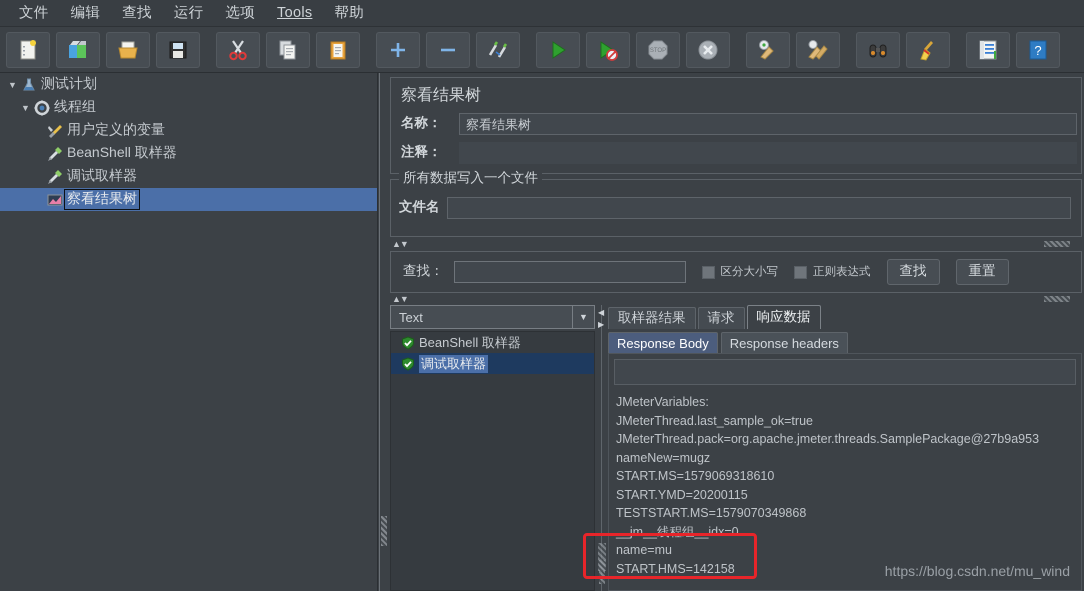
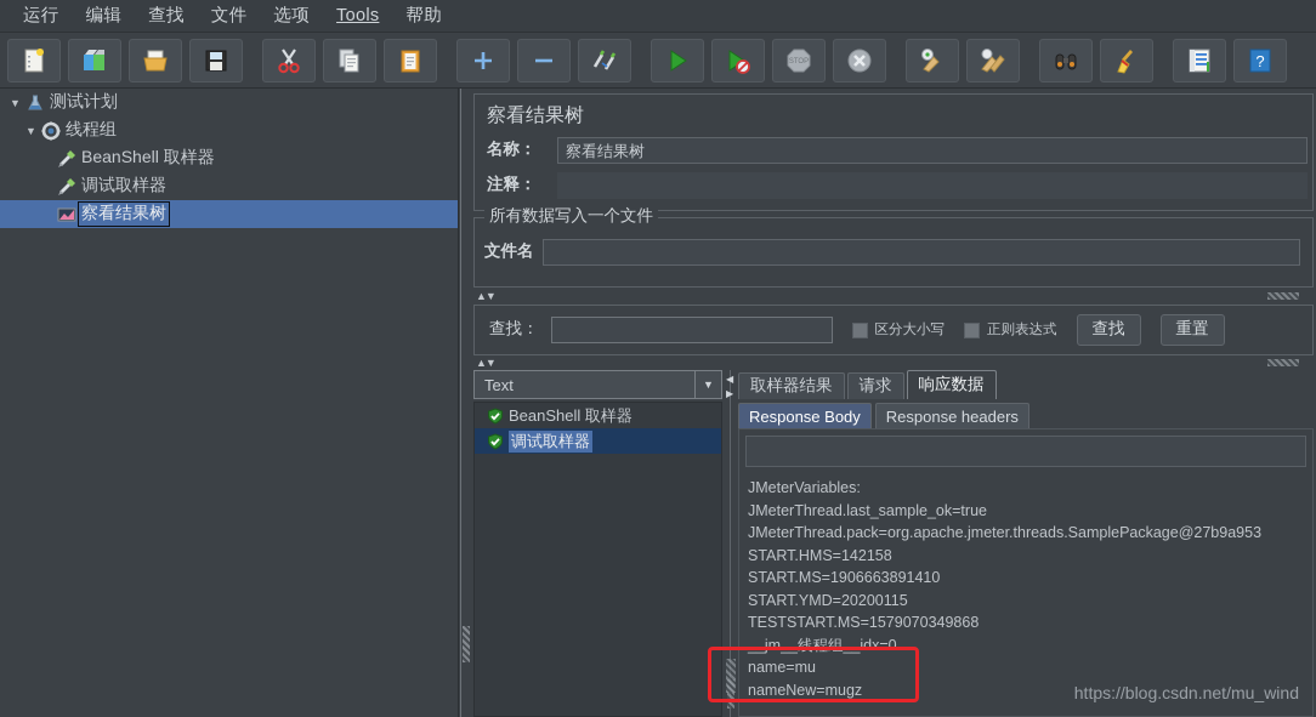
- 文件
+ 运行
  编辑
  查找
- 运行
+ 文件
  选项
  Tools
  帮助
  ?
  ▼
  测试计划
  ▼
  线程组
- 用户定义的变量
  BeanShell 取样器
  调试取样器
  察看结果树
  察看结果树
  名称：
  察看结果树
  注释：
  所有数据写入一个文件
  文件名
  ▲▼
  查找：
  区分大小写
  正则表达式
  查找
  重置
  ▲▼
  Text
  ▼
  BeanShell 取样器
  调试取样器
  ◀
  ▶
  取样器结果
  请求
  响应数据
  Response Body
  Response headers
  JMeterVariables:
  JMeterThread.last_sample_ok=true
  JMeterThread.pack=org.apache.jmeter.threads.SamplePackage@27b9a953
- nameNew=mugz
+ START.HMS=142158
- START.MS=1579069318610
+ START.MS=1906663891410
  START.YMD=20200115
  TESTSTART.MS=1579070349868
  __jm__线程组__idx=0
  name=mu
- START.HMS=142158
+ nameNew=mugz
  https://blog.csdn.net/mu_wind
